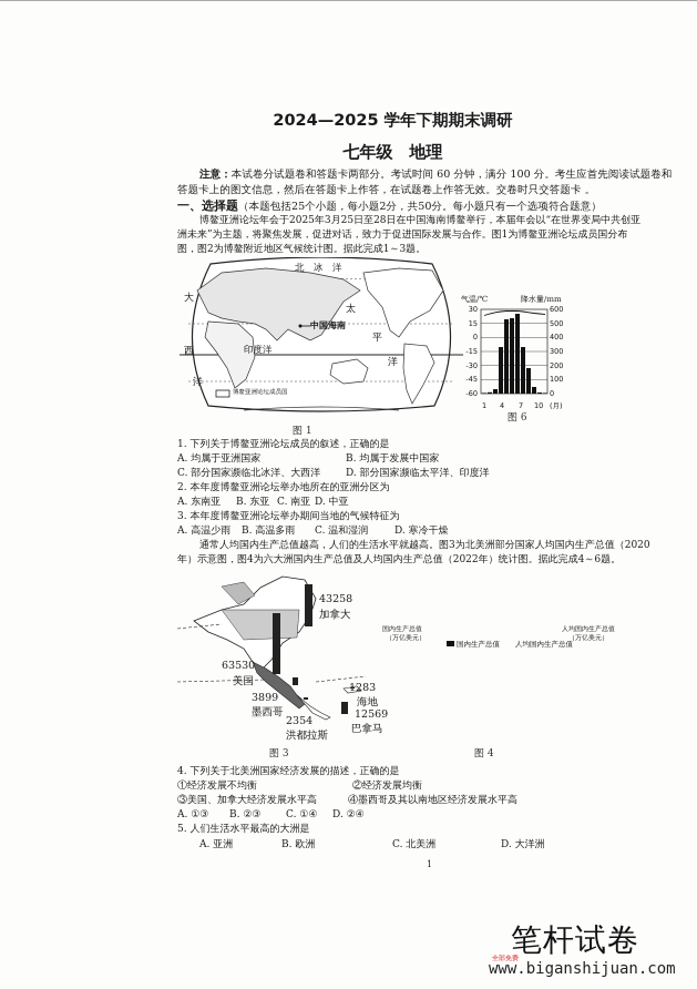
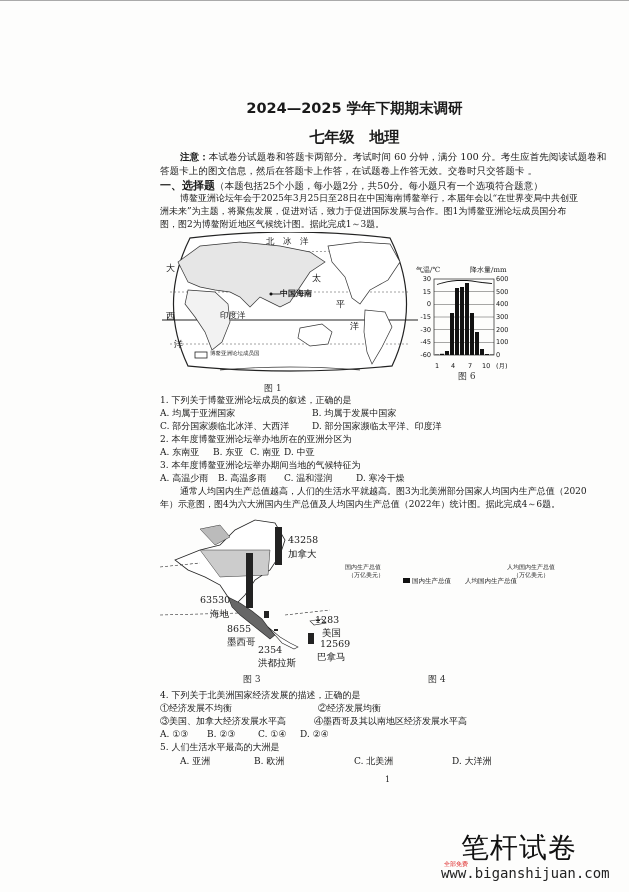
  2024—2025 学年下期期末调研
  七年级 地理
  注意：本试卷分试题卷和答题卡两部分。考试时间 60 分钟，满分 100 分。考生应首先阅读试题卷和
  答题卡上的图文信息，然后在答题卡上作答，在试题卷上作答无效。交卷时只交答题卡 。
  一、选择题（本题包括25个小题，每小题2分，共50分。每小题只有一个选项符合题意）
  博鳌亚洲论坛年会于2025年3月25日至28日在中国海南博鳌举行，本届年会以“在世界变局中共创亚
  洲未来”为主题，将聚焦发展，促进对话，致力于促进国际发展与合作。图1为博鳌亚洲论坛成员国分布
  图，图2为博鳌附近地区气候统计图。据此完成1～3题。
  北 冰 洋
  大
  西
  洋
  太
  平
  洋
  中国海南
  印度洋
  图 1
  气温/℃
  降水量/mm
  30
  15
  0
  -15
  -30
  -45
  -60
  600
  500
  400
  300
  200
  100
  0
  1
  4
  7
  10
  (月)
  图 6
  1. 下列关于博鳌亚洲论坛成员的叙述，正确的是
  A. 均属于亚洲国家
  B. 均属于发展中国家
  C. 部分国家濒临北冰洋、大西洋
  D. 部分国家濒临太平洋、印度洋
  2. 本年度博鳌亚洲论坛举办地所在的亚洲分区为
  A. 东南亚
  B. 东亚
  C. 南亚
  D. 中亚
  3. 本年度博鳌亚洲论坛举办期间当地的气候特征为
  A. 高温少雨
  B. 高温多雨
  C. 温和湿润
  D. 寒冷干燥
  通常人均国内生产总值越高，人们的生活水平就越高。图3为北美洲部分国家人均国内生产总值（2020
  年）示意图，图4为六大洲国内生产总值及人均国内生产总值（2022年）统计图。据此完成4～6题。
  43258
  加拿大
  63530
- 美国
+ 海地
- 3899
+ 8655
  墨西哥
  2354
  洪都拉斯
  1283
- 海地
+ 美国
  12569
  巴拿马
  图 3
  国内生产总值
  人均国内生产总值
  图 4
  4. 下列关于北美洲国家经济发展的描述，正确的是
  ①经济发展不均衡
  ②经济发展均衡
  ③美国、加拿大经济发展水平高
  ④墨西哥及其以南地区经济发展水平高
  A. ①③
  B. ②③
  C. ①④
  D. ②④
  5. 人们生活水平最高的大洲是
  A. 亚洲
  B. 欧洲
  C. 北美洲
  D. 大洋洲
  1
  笔杆试卷
  www.biganshijuan.com
